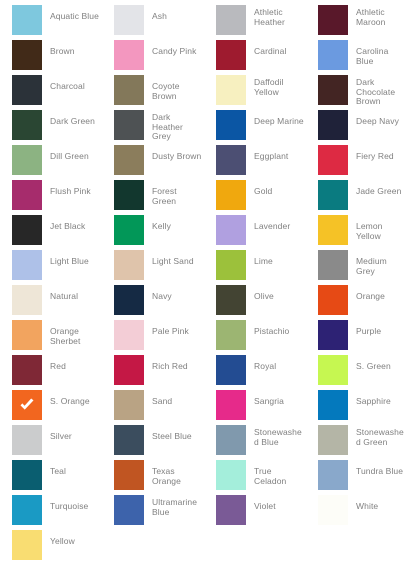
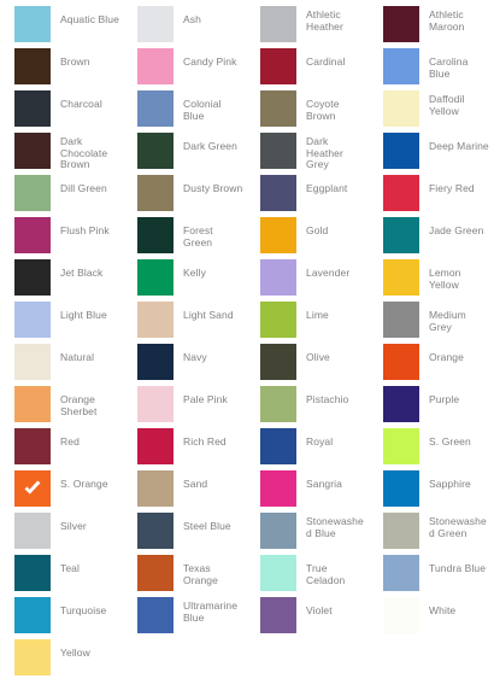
  Aquatic Blue
  Ash
  Athletic Heather
  Athletic Maroon
  Brown
  Candy Pink
  Cardinal
  Carolina Blue
  Charcoal
+ Colonial Blue
  Coyote Brown
  Daffodil Yellow
  Dark Chocolate Brown
  Dark Green
  Dark Heather Grey
  Deep Marine
- Deep Navy
  Dill Green
  Dusty Brown
  Eggplant
  Fiery Red
  Flush Pink
  Forest Green
  Gold
  Jade Green
  Jet Black
  Kelly
  Lavender
  Lemon Yellow
  Light Blue
  Light Sand
  Lime
  Medium Grey
  Natural
  Navy
  Olive
  Orange
  Orange Sherbet
  Pale Pink
  Pistachio
  Purple
  Red
  Rich Red
  Royal
  S. Green
  S. Orange
  Sand
  Sangria
  Sapphire
  Silver
  Steel Blue
  Stonewashed Blue
  Stonewashed Green
  Teal
  Texas Orange
  True Celadon
  Tundra Blue
  Turquoise
  Ultramarine Blue
  Violet
  White
  Yellow
